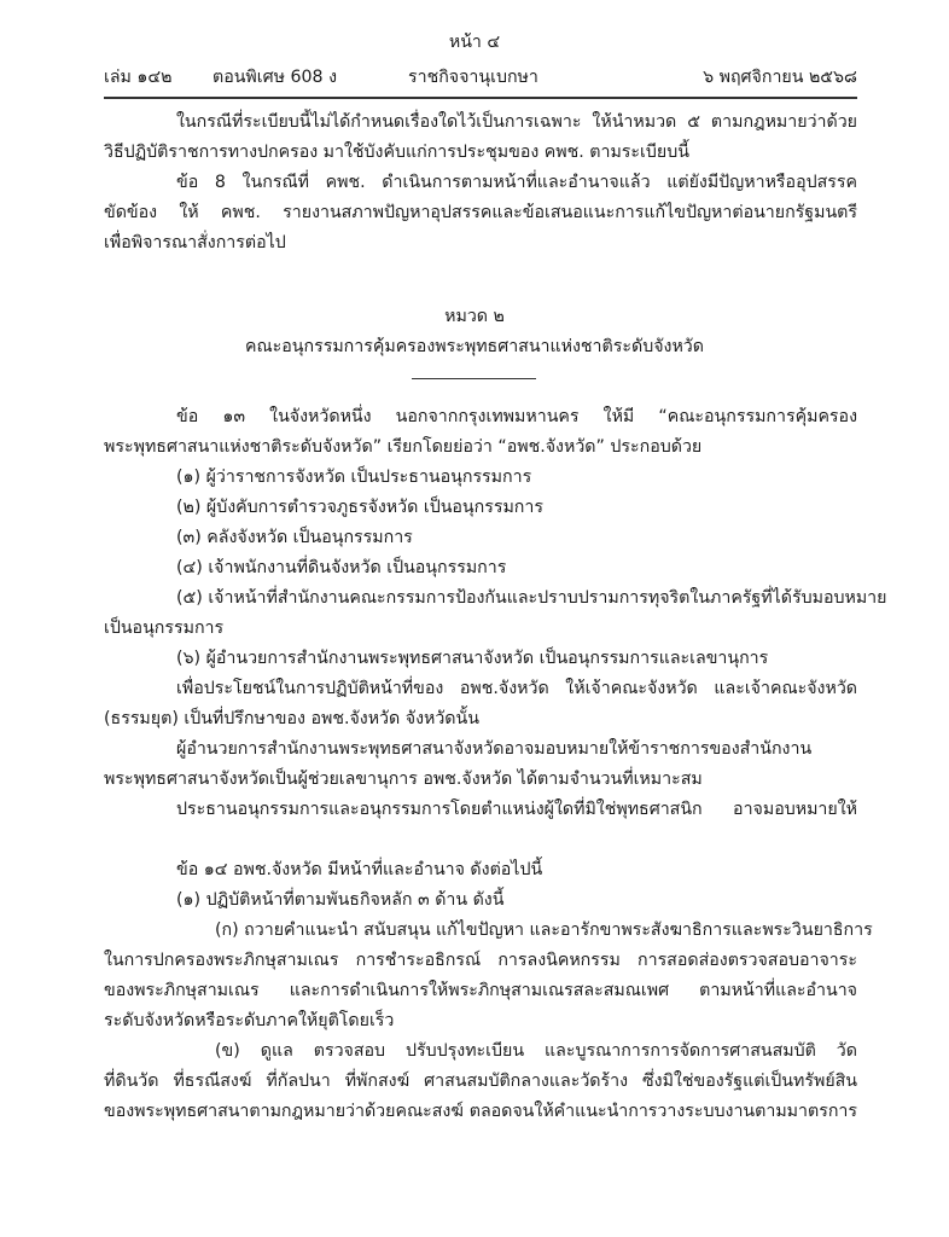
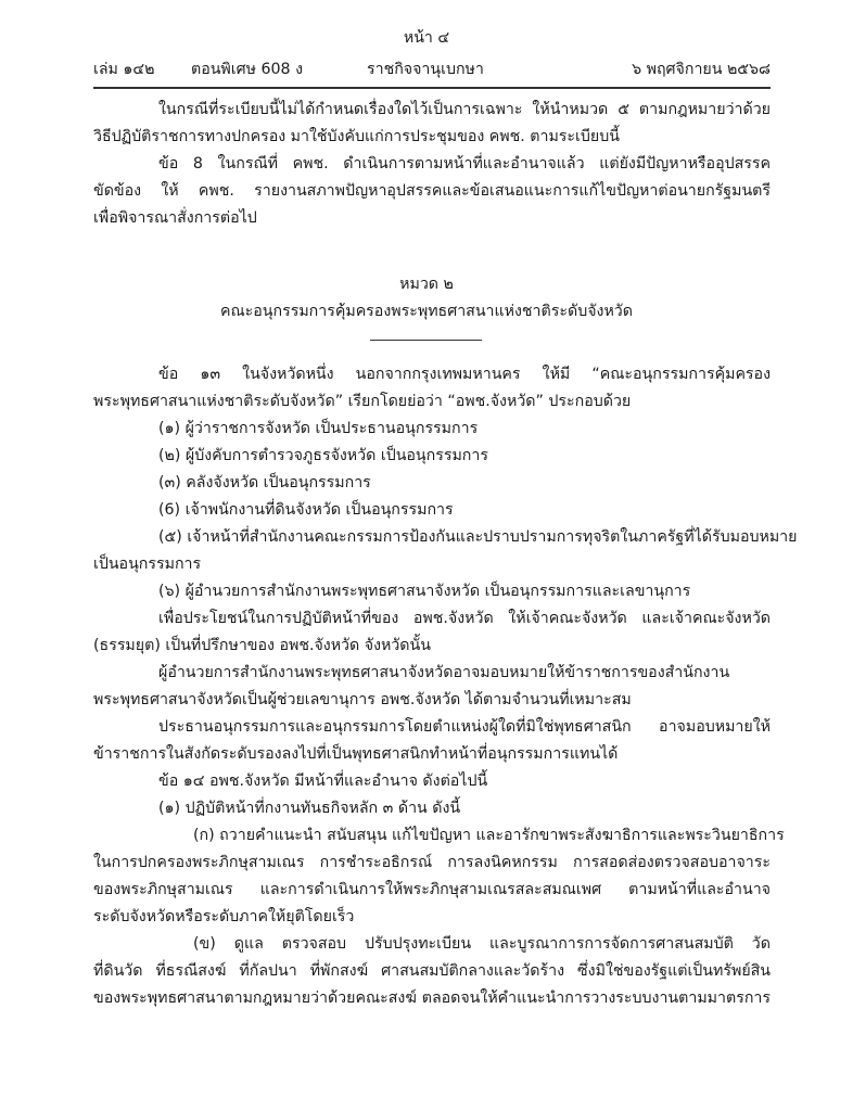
  หน้า ๔
  เล่ม ๑๔๒
  ตอนพิเศษ 608 ง
  ราชกิจจานุเบกษา
  ๖ พฤศจิกายน ๒๕๖๘
  ในกรณีที่ระเบียบนี้ไม่ได้กำหนดเรื่องใดไว้เป็นการเฉพาะ ให้นำหมวด ๕ ตามกฎหมายว่าด้วย
  วิธีปฏิบัติราชการทางปกครอง มาใช้บังคับแก่การประชุมของ คพช. ตามระเบียบนี้
  ข้อ 8 ในกรณีที่ คพช. ดำเนินการตามหน้าที่และอำนาจแล้ว แต่ยังมีปัญหาหรืออุปสรรค
  ขัดข้อง ให้ คพช. รายงานสภาพปัญหาอุปสรรคและข้อเสนอแนะการแก้ไขปัญหาต่อนายกรัฐมนตรี
  เพื่อพิจารณาสั่งการต่อไป
  หมวด ๒
  คณะอนุกรรมการคุ้มครองพระพุทธศาสนาแห่งชาติระดับจังหวัด
  ข้อ ๑๓ ในจังหวัดหนึ่ง นอกจากกรุงเทพมหานคร ให้มี “คณะอนุกรรมการคุ้มครอง
  พระพุทธศาสนาแห่งชาติระดับจังหวัด” เรียกโดยย่อว่า “อพช.จังหวัด” ประกอบด้วย
  (๑) ผู้ว่าราชการจังหวัด เป็นประธานอนุกรรมการ
  (๒) ผู้บังคับการตำรวจภูธรจังหวัด เป็นอนุกรรมการ
  (๓) คลังจังหวัด เป็นอนุกรรมการ
- (๔) เจ้าพนักงานที่ดินจังหวัด เป็นอนุกรรมการ
+ (6) เจ้าพนักงานที่ดินจังหวัด เป็นอนุกรรมการ
  (๕) เจ้าหน้าที่สำนักงานคณะกรรมการป้องกันและปราบปรามการทุจริตในภาครัฐที่ได้รับมอบหมาย
  เป็นอนุกรรมการ
  (๖) ผู้อำนวยการสำนักงานพระพุทธศาสนาจังหวัด เป็นอนุกรรมการและเลขานุการ
  เพื่อประโยชน์ในการปฏิบัติหน้าที่ของ อพช.จังหวัด ให้เจ้าคณะจังหวัด และเจ้าคณะจังหวัด
  (ธรรมยุต) เป็นที่ปรึกษาของ อพช.จังหวัด จังหวัดนั้น
  ผู้อำนวยการสำนักงานพระพุทธศาสนาจังหวัดอาจมอบหมายให้ข้าราชการของสำนักงาน
  พระพุทธศาสนาจังหวัดเป็นผู้ช่วยเลขานุการ อพช.จังหวัด ได้ตามจำนวนที่เหมาะสม
  ประธานอนุกรรมการและอนุกรรมการโดยตำแหน่งผู้ใดที่มิใช่พุทธศาสนิก อาจมอบหมายให้
+ ข้าราชการในสังกัดระดับรองลงไปที่เป็นพุทธศาสนิกทำหน้าที่อนุกรรมการแทนได้
  ข้อ ๑๔ อพช.จังหวัด มีหน้าที่และอำนาจ ดังต่อไปนี้
- (๑) ปฏิบัติหน้าที่ตามพันธกิจหลัก ๓ ด้าน ดังนี้
+ (๑) ปฏิบัติหน้าที่กงานทันธกิจหลัก ๓ ด้าน ดังนี้
  (ก) ถวายคำแนะนำ สนับสนุน แก้ไขปัญหา และอารักขาพระสังฆาธิการและพระวินยาธิการ
  ในการปกครองพระภิกษุสามเณร การชำระอธิกรณ์ การลงนิคหกรรม การสอดส่องตรวจสอบอาจาระ
  ของพระภิกษุสามเณร และการดำเนินการให้พระภิกษุสามเณรสละสมณเพศ ตามหน้าที่และอำนาจ
  ระดับจังหวัดหรือระดับภาคให้ยุติโดยเร็ว
  (ข) ดูแล ตรวจสอบ ปรับปรุงทะเบียน และบูรณาการการจัดการศาสนสมบัติ วัด
  ที่ดินวัด ที่ธรณีสงฆ์ ที่กัลปนา ที่พักสงฆ์ ศาสนสมบัติกลางและวัดร้าง ซึ่งมิใช่ของรัฐแต่เป็นทรัพย์สิน
  ของพระพุทธศาสนาตามกฎหมายว่าด้วยคณะสงฆ์ ตลอดจนให้คำแนะนำการวางระบบงานตามมาตรการ
